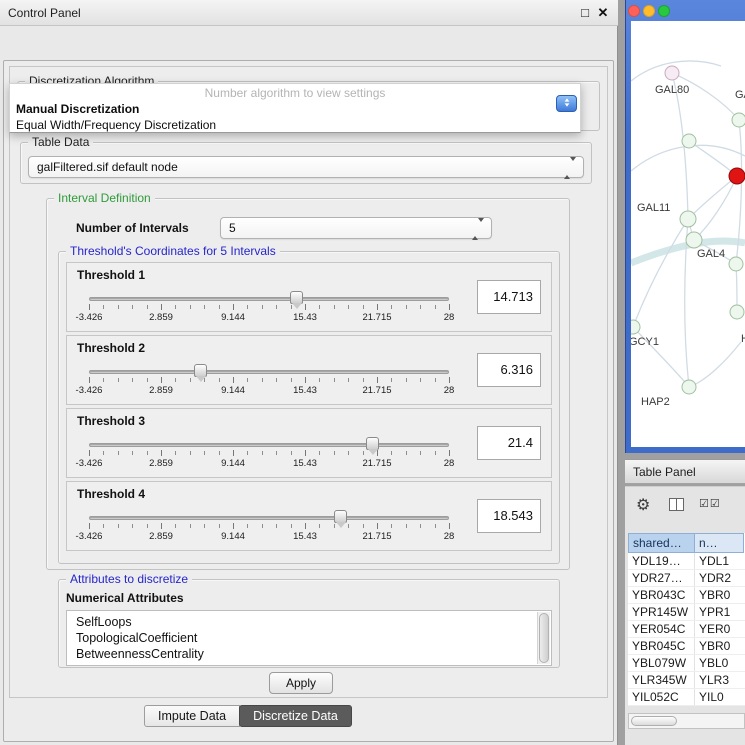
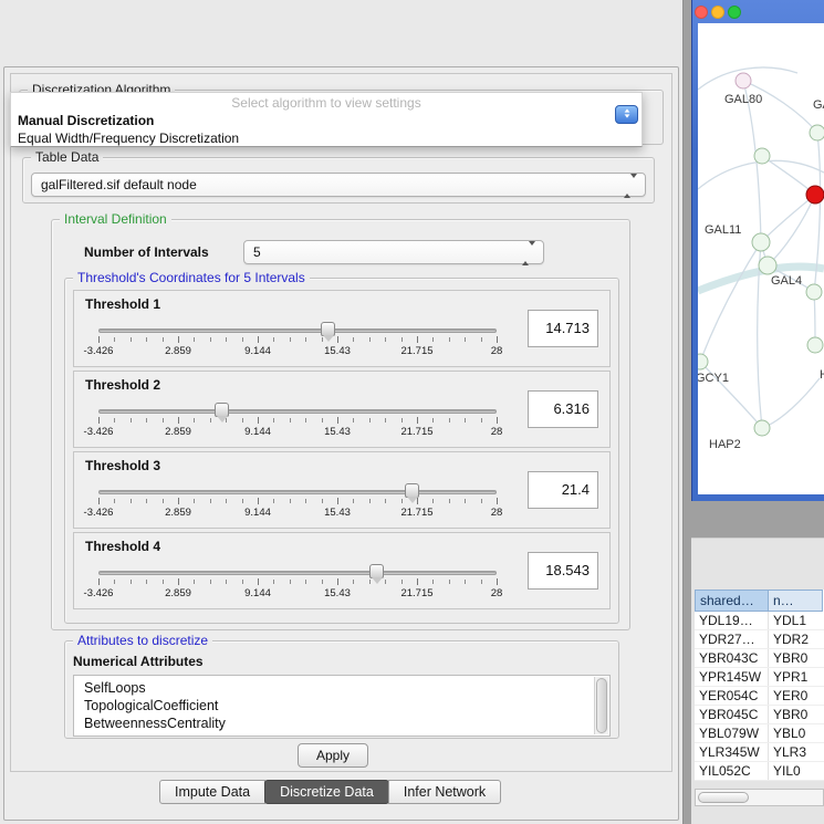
- Control Panel
- □
- ✕
  Discretization Algorithm
- Number algorithm to view settings
+ Select algorithm to view settings
  Manual Discretization
  Equal Width/Frequency Discretization
  Table Data
  galFiltered.sif default node
  Interval Definition
  Number of Intervals
  5
  Threshold's Coordinates for 5 Intervals
  Threshold 1
  -3.426
  2.859
  9.144
  15.43
  21.715
  28
  14.713
  Threshold 2
  -3.426
  2.859
  9.144
  15.43
  21.715
  28
  6.316
  Threshold 3
  -3.426
  2.859
  9.144
  15.43
  21.715
  28
  21.4
  Threshold 4
  -3.426
  2.859
  9.144
  15.43
  21.715
  28
  18.543
  Attributes to discretize
  Numerical Attributes
  SelfLoops
  TopologicalCoefficient
  BetweennessCentrality
  Apply
  Impute Data
  Discretize Data
+ Infer Network
  GAL80
  GAL11
  GAL4
  GCY1
  HAP2
- Table Panel
- ⚙
- ☑☑
  shared…
  n…
  YDL19…
  YDL1
  YDR27…
  YDR2
  YBR043C
  YBR0
  YPR145W
  YPR1
  YER054C
  YER0
  YBR045C
  YBR0
  YBL079W
  YBL0
  YLR345W
  YLR3
  YIL052C
  YIL0
